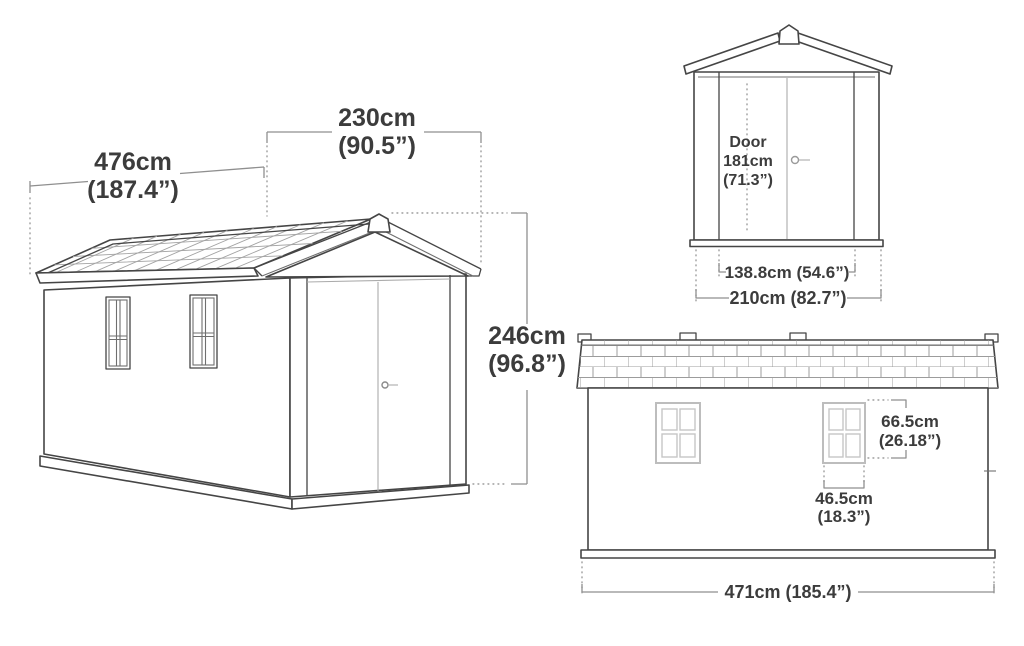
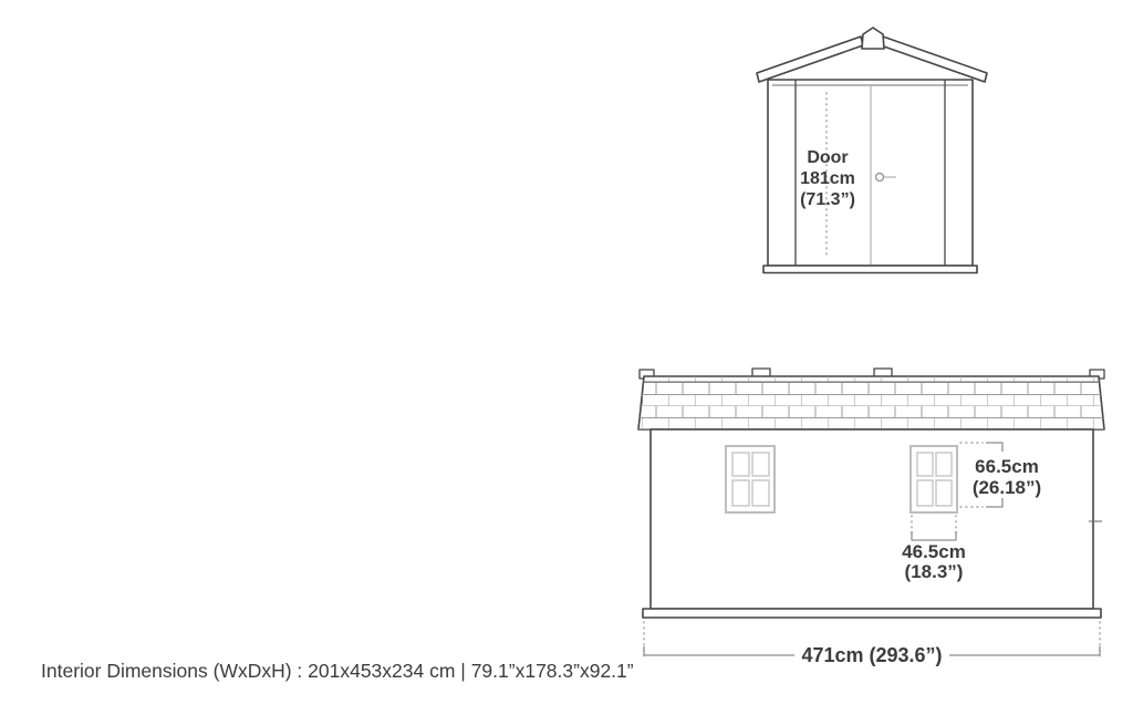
- 476cm
- (187.4”)
- 230cm
- (90.5”)
- 246cm
- (96.8”)
  Door
  181cm
  (71.3”)
- 138.8cm (54.6”)
- 210cm (82.7”)
  66.5cm
  (26.18”)
  46.5cm
  (18.3”)
- 471cm (185.4”)
+ 471cm (293.6”)
+ Interior Dimensions (WxDxH) : 201x453x234 cm | 79.1”x178.3”x92.1”
